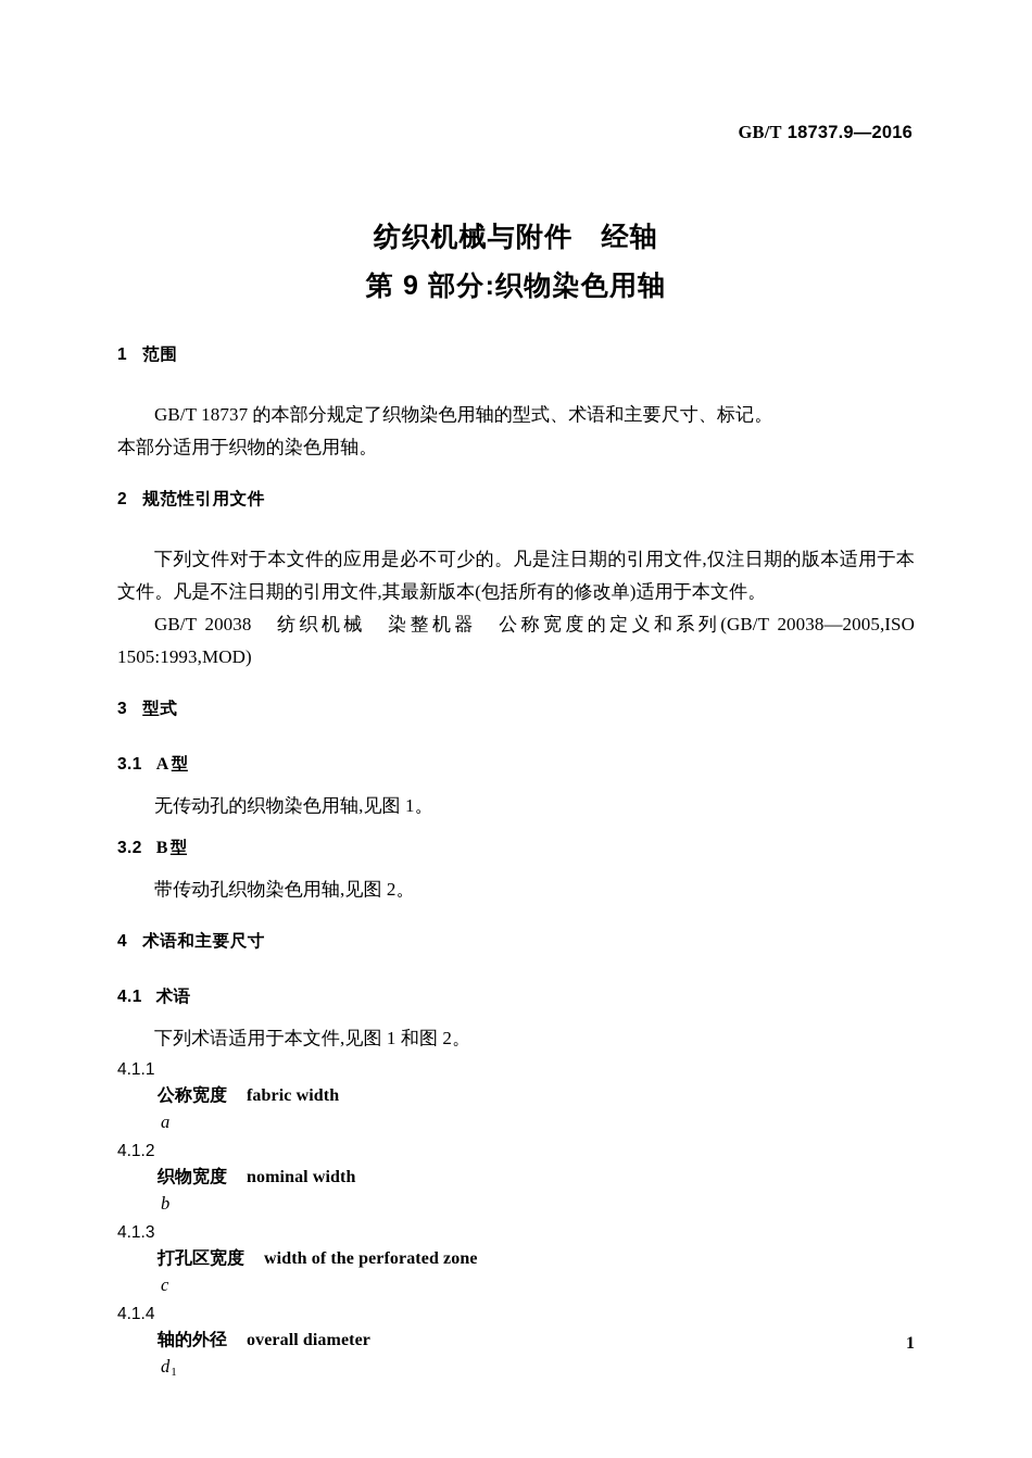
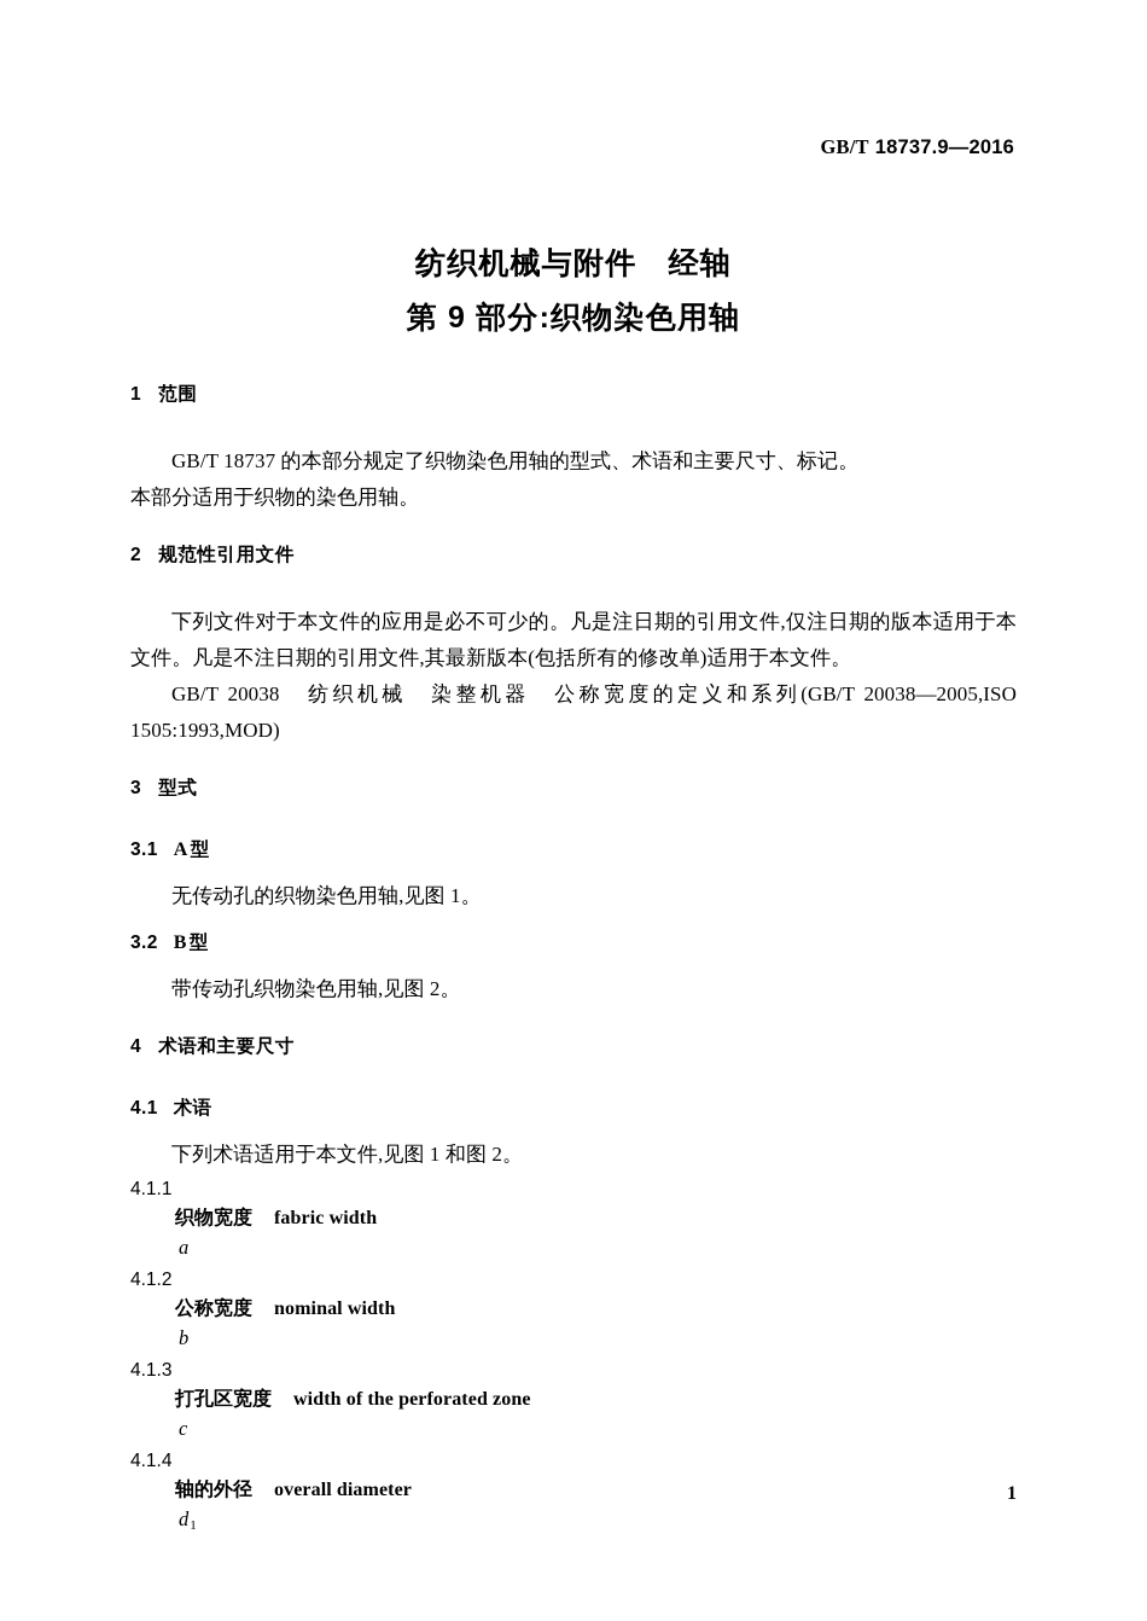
  GB/T 18737.9—2016
  纺织机械与附件 经轴
  第 9 部分:织物染色用轴
  1 范围
  GB/T 18737 的本部分规定了织物染色用轴的型式、术语和主要尺寸、标记。
  本部分适用于织物的染色用轴。
  2 规范性引用文件
  下列文件对于本文件的应用是必不可少的。凡是注日期的引用文件,仅注日期的版本适用于本文件。凡是不注日期的引用文件,其最新版本(包括所有的修改单)适用于本文件。
  GB/T 20038 纺织机械 染整机器 公称宽度的定义和系列(GB/T 20038—2005,ISO 1505:1993,MOD)
  3 型式
  3.1 A型
  无传动孔的织物染色用轴,见图 1。
  3.2 B型
  带传动孔织物染色用轴,见图 2。
  4 术语和主要尺寸
  4.1 术语
  下列术语适用于本文件,见图 1 和图 2。
  4.1.1
- 公称宽度 fabric width
+ 织物宽度 fabric width
  a
  4.1.2
- 织物宽度 nominal width
+ 公称宽度 nominal width
  b
  4.1.3
  打孔区宽度 width of the perforated zone
  c
  4.1.4
  轴的外径 overall diameter
  d1
  1
